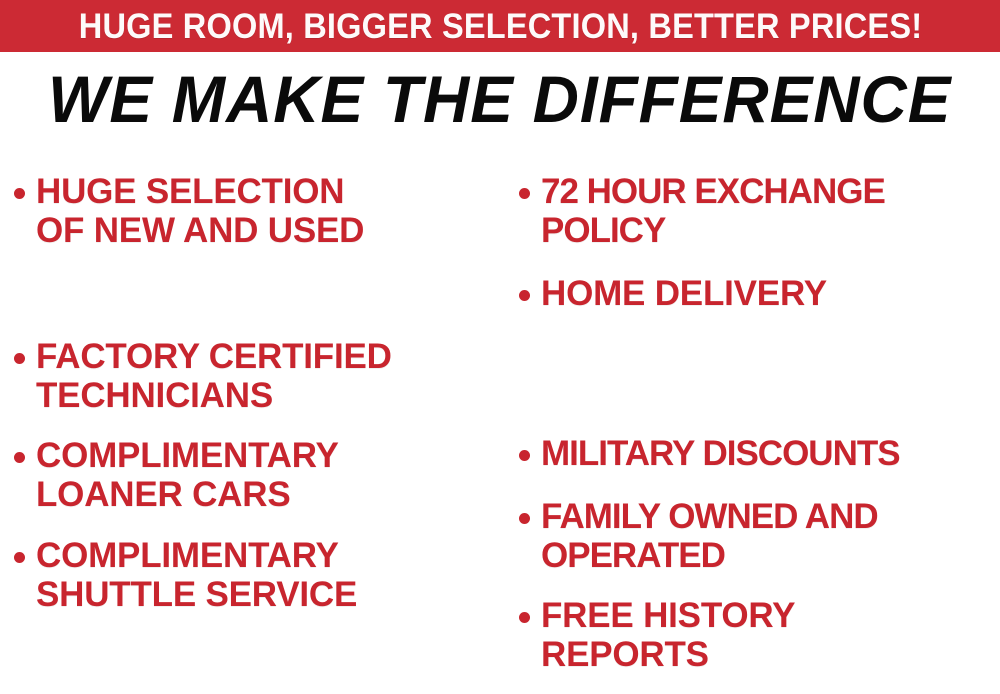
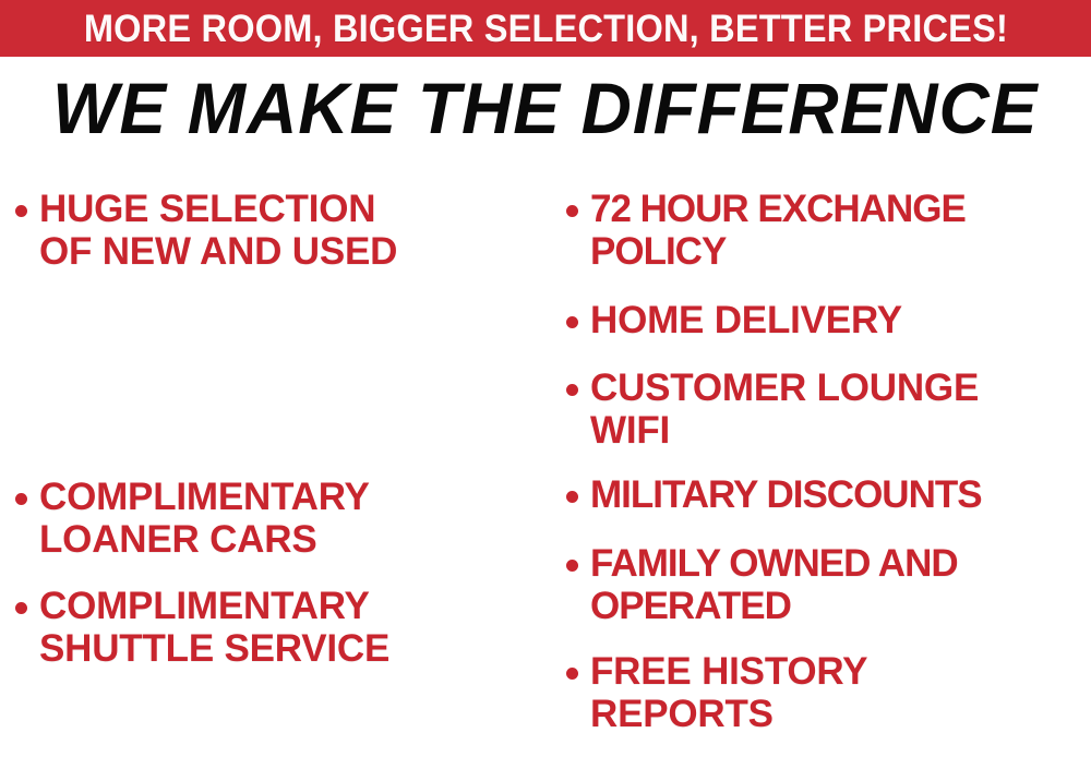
- HUGE ROOM, BIGGER SELECTION, BETTER PRICES!
+ MORE ROOM, BIGGER SELECTION, BETTER PRICES!
  WE MAKE THE DIFFERENCE
  HUGE SELECTION
  OF NEW AND USED
- FACTORY CERTIFIED
- TECHNICIANS
  COMPLIMENTARY
  LOANER CARS
  COMPLIMENTARY
  SHUTTLE SERVICE
  72 HOUR EXCHANGE
  POLICY
  HOME DELIVERY
+ CUSTOMER LOUNGE
+ WIFI
  MILITARY DISCOUNTS
  FAMILY OWNED AND
  OPERATED
  FREE HISTORY
  REPORTS
